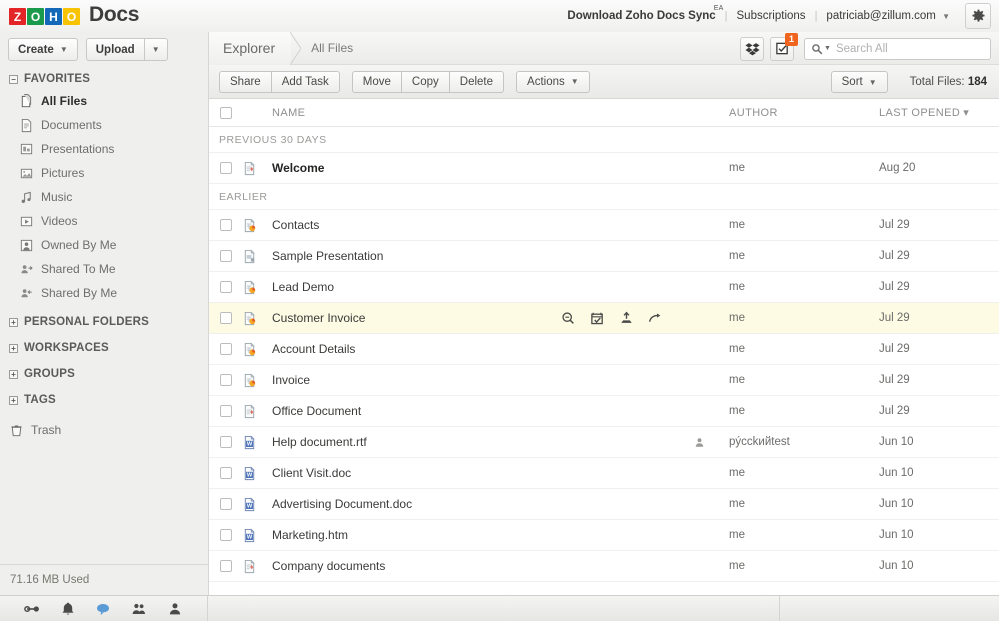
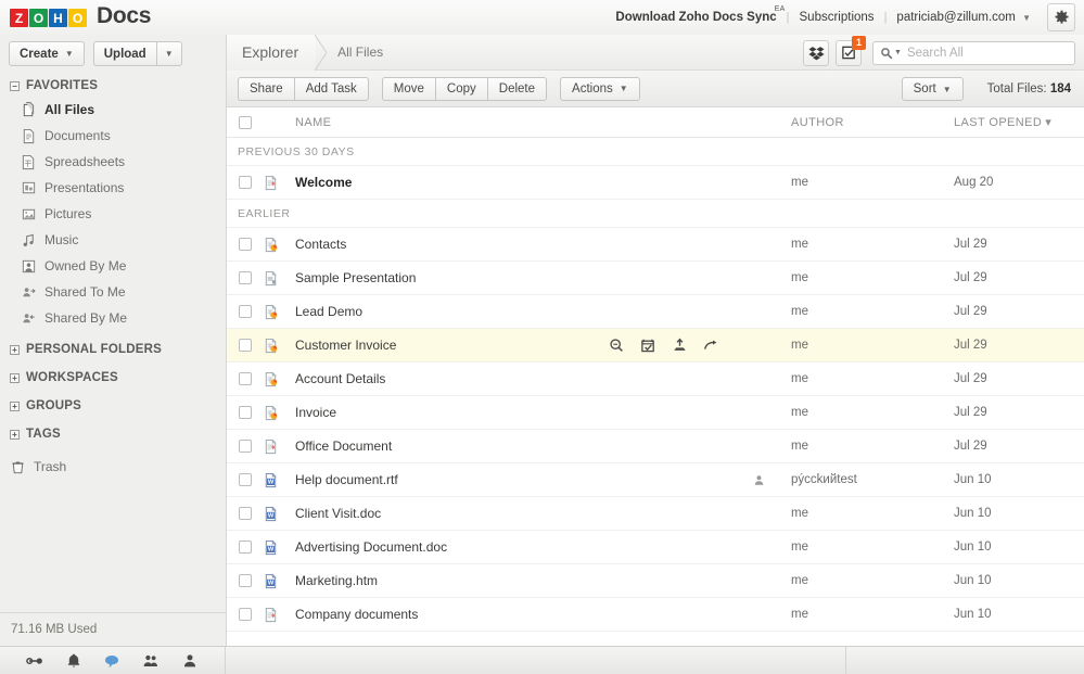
  Z
  O
  H
  O
  Docs
  Download Zoho Docs Sync
  |
  Subscriptions
  |
  patriciab@zillum.com ▼
  Create
  ▼
  Upload
  ▼
  −
  FAVORITES
  All Files
  Documents
+ Spreadsheets
  Presentations
  Pictures
  Music
- Videos
  Owned By Me
  Shared To Me
  Shared By Me
  +
  PERSONAL FOLDERS
  +
  WORKSPACES
  +
  GROUPS
  +
  TAGS
  Trash
  71.16 MB Used
  Explorer
  All Files
  1
  Search All
  Share
  Add Task
  Move
  Copy
  Delete
  Actions
  ▼
  Sort
  ▼
  Total Files: 184
  NAME
  AUTHOR
  LAST OPENED
  ▾
  PREVIOUS 30 DAYS
  Welcome
  me
  Aug 20
  EARLIER
  Contacts
  me
  Jul 29
  Sample Presentation
  me
  Jul 29
  Lead Demo
  me
  Jul 29
  Customer Invoice
  me
  Jul 29
  Account Details
  me
  Jul 29
  Invoice
  me
  Jul 29
  Office Document
  me
  Jul 29
  Help document.rtf
  pýcckийtest
  Jun 10
  Client Visit.doc
  me
  Jun 10
  Advertising Document.doc
  me
  Jun 10
  Marketing.htm
  me
  Jun 10
  Company documents
  me
  Jun 10
